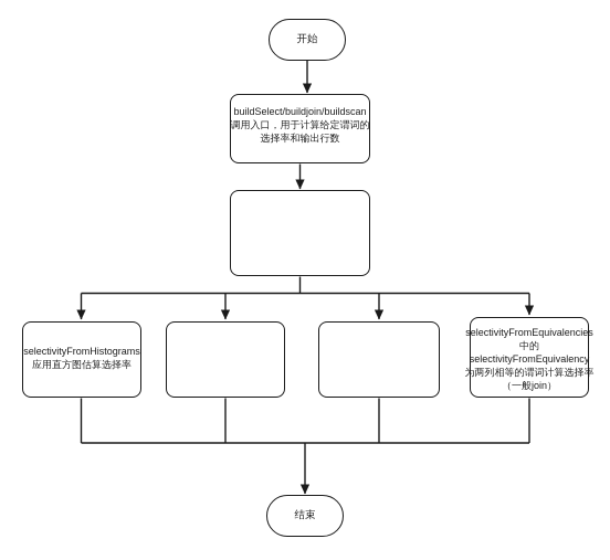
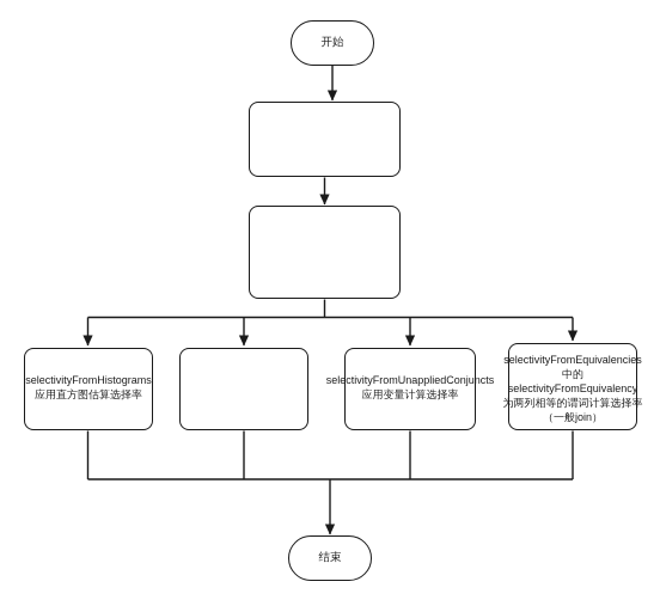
  开始
- buildSelect/buildjoin/buildscan
- 调用入口，用于计算给定谓词的
- 选择率和输出行数
  selectivityFromHistograms
  应用直方图估算选择率
+ selectivityFromUnappliedConjuncts
+ 应用变量计算选择率
  selectivityFromEquivalencies
  中的
  selectivityFromEquivalency
  为两列相等的谓词计算选择率
  （一般join）
  结束
